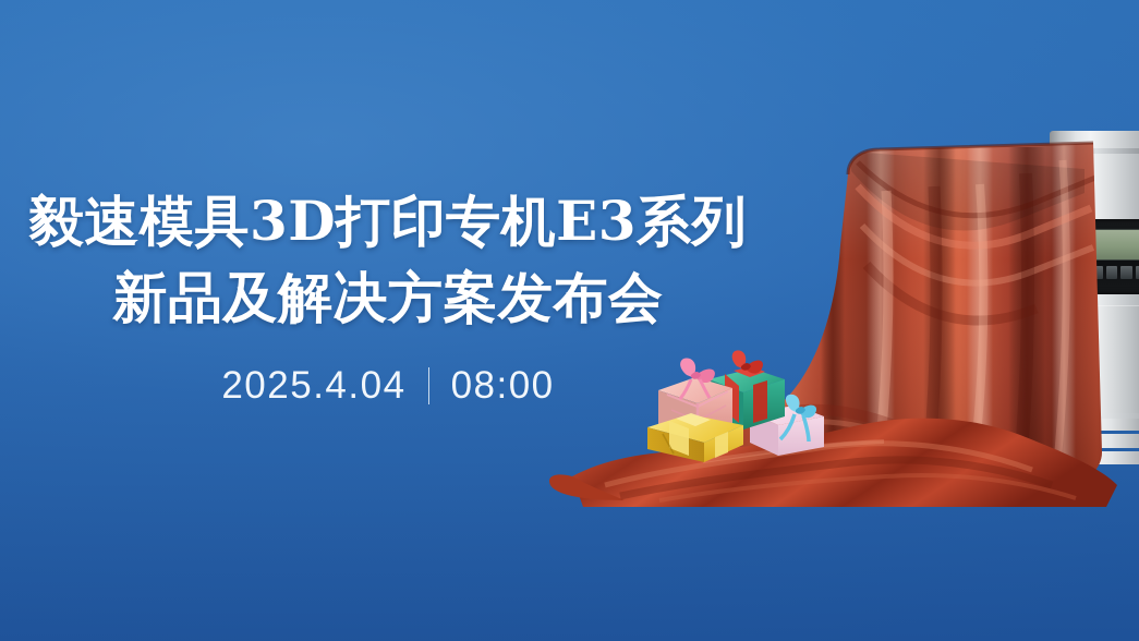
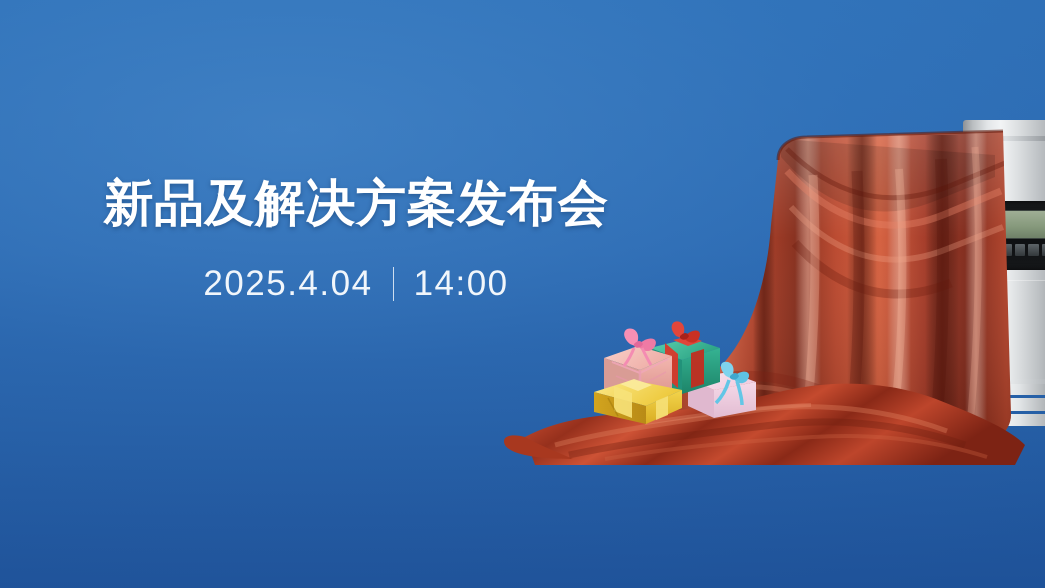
- 毅速模具3D打印专机E3系列
  新品及解决方案发布会
  2025.4.04
- 08:00
+ 14:00
